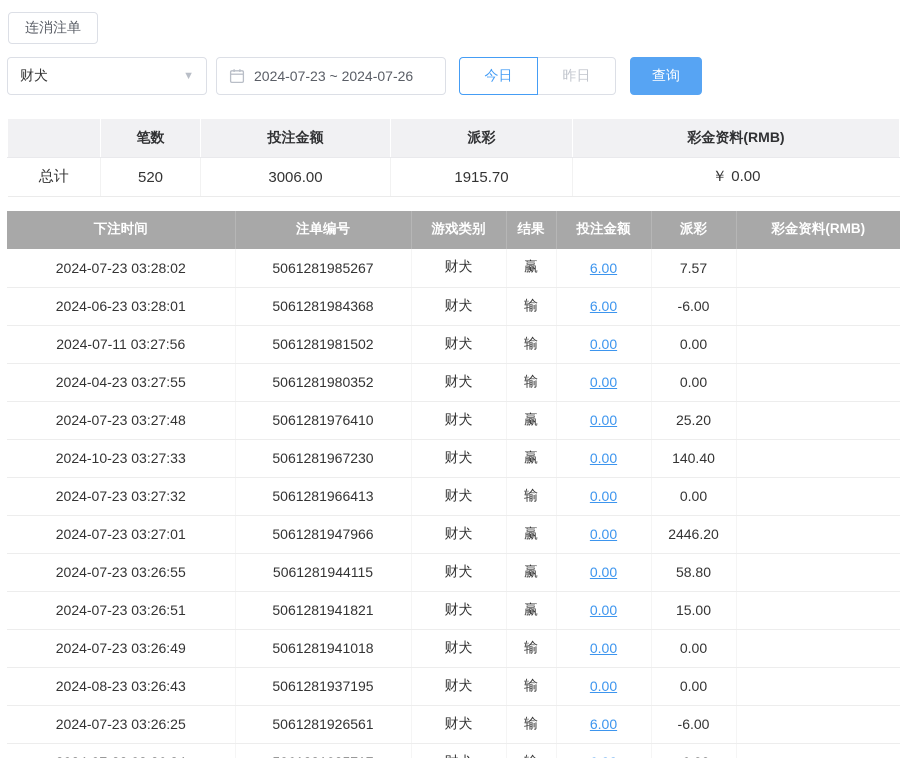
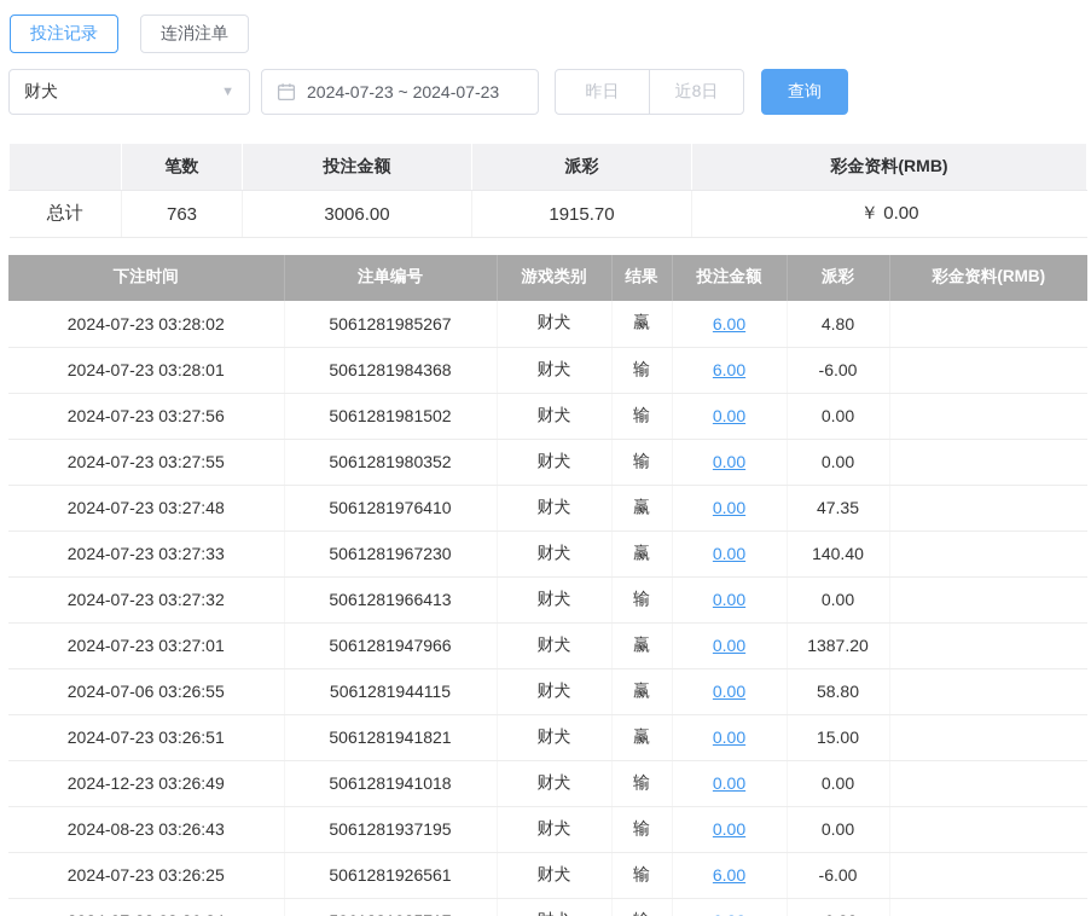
+ 投注记录
  连消注单
  财犬
  ▼
- 2024-07-23 ~ 2024-07-26
+ 2024-07-23 ~ 2024-07-23
- 今日
  昨日
+ 近8日
  查询
  	笔数	投注金额	派彩	彩金资料(RMB)
- 总计	520	3006.00	1915.70	￥ 0.00
+ 总计	763	3006.00	1915.70	￥ 0.00
  下注时间	注单编号	游戏类别	结果	投注金额	派彩	彩金资料(RMB)
- 2024-07-23 03:28:02	5061281985267	财犬	赢	6.00	7.57
+ 2024-07-23 03:28:02	5061281985267	财犬	赢	6.00	4.80
- 2024-06-23 03:28:01	5061281984368	财犬	输	6.00	-6.00
+ 2024-07-23 03:28:01	5061281984368	财犬	输	6.00	-6.00
- 2024-07-11 03:27:56	5061281981502	财犬	输	0.00	0.00
+ 2024-07-23 03:27:56	5061281981502	财犬	输	0.00	0.00
- 2024-04-23 03:27:55	5061281980352	财犬	输	0.00	0.00
+ 2024-07-23 03:27:55	5061281980352	财犬	输	0.00	0.00
- 2024-07-23 03:27:48	5061281976410	财犬	赢	0.00	25.20
+ 2024-07-23 03:27:48	5061281976410	财犬	赢	0.00	47.35
- 2024-10-23 03:27:33	5061281967230	财犬	赢	0.00	140.40
+ 2024-07-23 03:27:33	5061281967230	财犬	赢	0.00	140.40
  2024-07-23 03:27:32	5061281966413	财犬	输	0.00	0.00
- 2024-07-23 03:27:01	5061281947966	财犬	赢	0.00	2446.20
+ 2024-07-23 03:27:01	5061281947966	财犬	赢	0.00	1387.20
- 2024-07-23 03:26:55	5061281944115	财犬	赢	0.00	58.80
+ 2024-07-06 03:26:55	5061281944115	财犬	赢	0.00	58.80
  2024-07-23 03:26:51	5061281941821	财犬	赢	0.00	15.00
- 2024-07-23 03:26:49	5061281941018	财犬	输	0.00	0.00
+ 2024-12-23 03:26:49	5061281941018	财犬	输	0.00	0.00
  2024-08-23 03:26:43	5061281937195	财犬	输	0.00	0.00
  2024-07-23 03:26:25	5061281926561	财犬	输	6.00	-6.00
